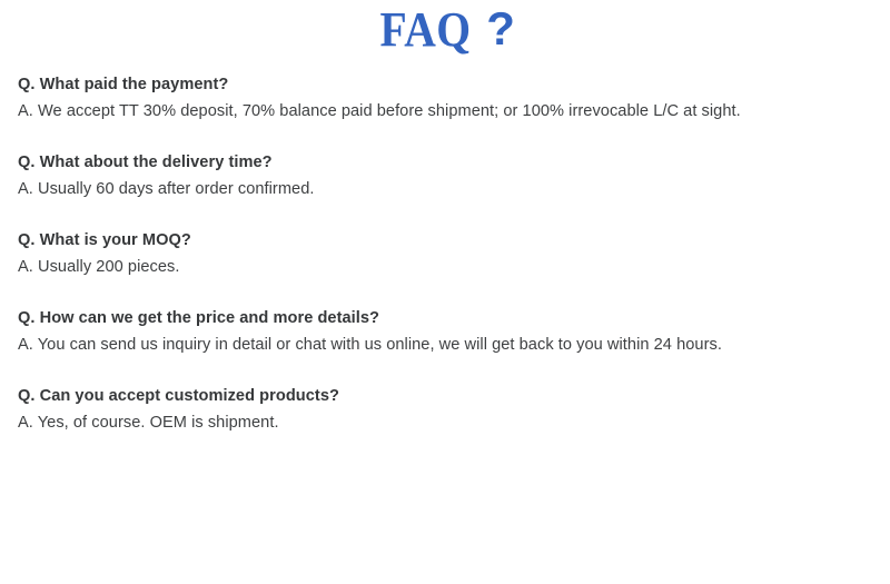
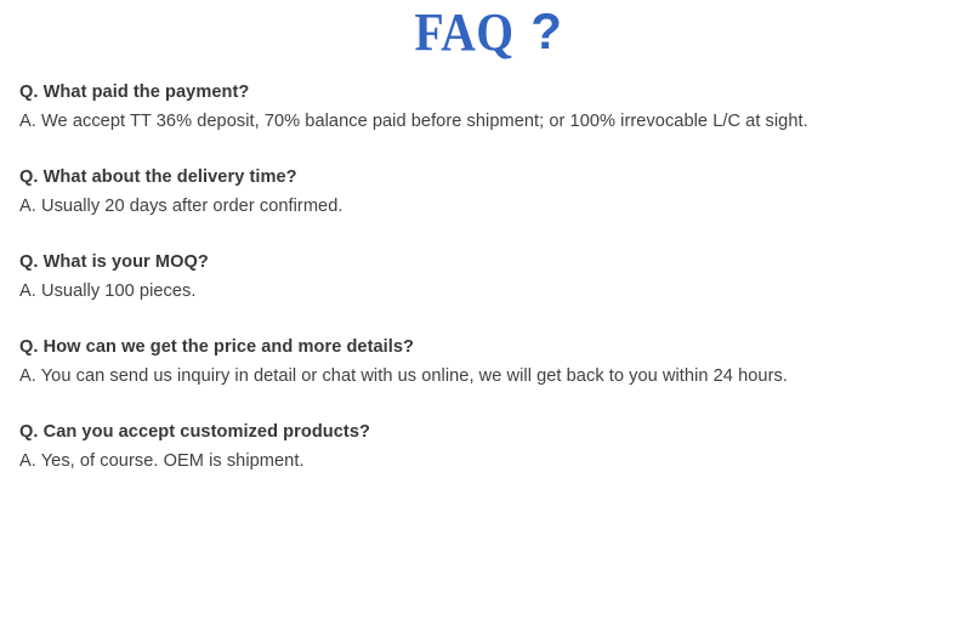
  FAQ ?
  Q. What paid the payment?
- A. We accept TT 30% deposit, 70% balance paid before shipment; or 100% irrevocable L/C at sight.
+ A. We accept TT 36% deposit, 70% balance paid before shipment; or 100% irrevocable L/C at sight.
  Q. What about the delivery time?
- A. Usually 60 days after order confirmed.
+ A. Usually 20 days after order confirmed.
  Q. What is your MOQ?
- A. Usually 200 pieces.
+ A. Usually 100 pieces.
  Q. How can we get the price and more details?
  A. You can send us inquiry in detail or chat with us online, we will get back to you within 24 hours.
  Q. Can you accept customized products?
  A. Yes, of course. OEM is shipment.
